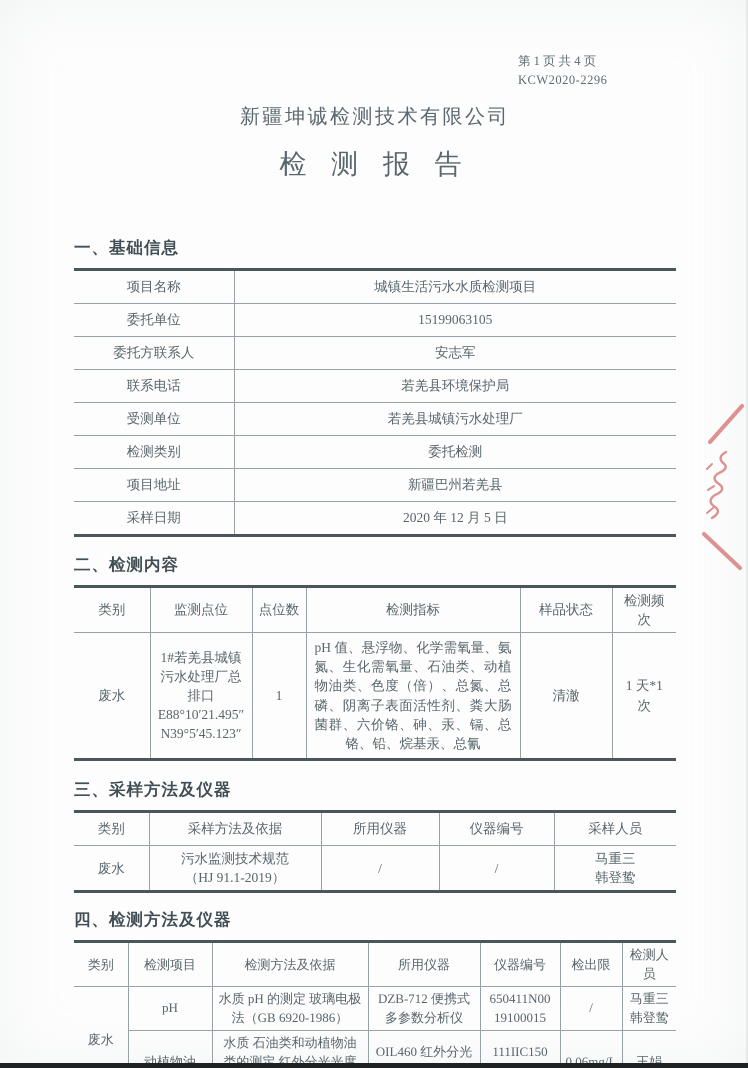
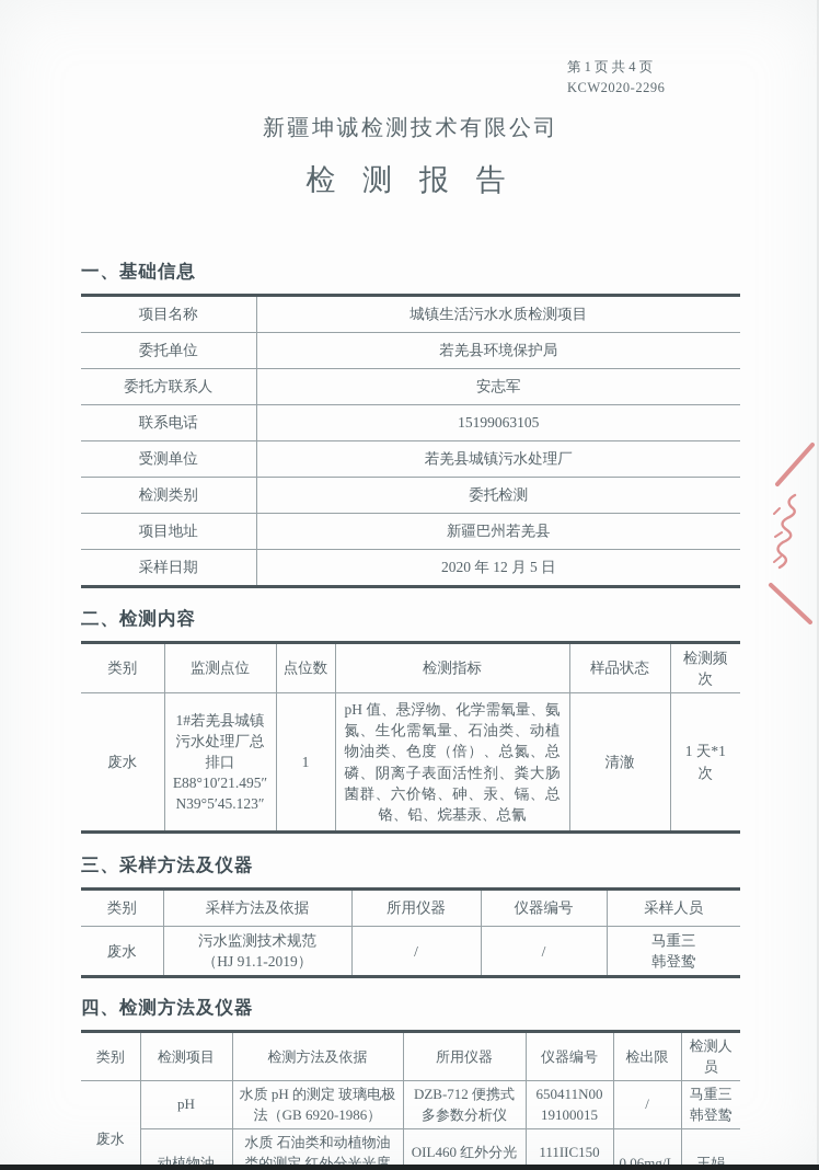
  第 1 页 共 4 页
  KCW2020-2296
  新疆坤诚检测技术有限公司
  检 测 报 告
  一、基础信息
  项目名称	城镇生活污水水质检测项目
- 委托单位	15199063105
+ 委托单位	若羌县环境保护局
  委托方联系人	安志军
- 联系电话	若羌县环境保护局
+ 联系电话	15199063105
  受测单位	若羌县城镇污水处理厂
  检测类别	委托检测
  项目地址	新疆巴州若羌县
  采样日期	2020 年 12 月 5 日
  二、检测内容
  类别	监测点位	点位数	检测指标	样品状态	检测频次
  废水	1#若羌县城镇污水处理厂总排口 E88°10′21.495″ N39°5′45.123″	1	pH 值、悬浮物、化学需氧量、氨氮、生化需氧量、石油类、动植物油类、色度（倍）、总氮、总磷、阴离子表面活性剂、粪大肠菌群、六价铬、砷、汞、镉、总铬、铅、烷基汞、总氰	清澈	1 天*1 次
  三、采样方法及仪器
  类别	采样方法及依据	所用仪器	仪器编号	采样人员
  废水	污水监测技术规范 （HJ 91.1-2019）	/	/	马重三 韩登鸷
  四、检测方法及仪器
  类别	检测项目	检测方法及依据	所用仪器	仪器编号	检出限	检测人员
  废水	pH	水质 pH 的测定 玻璃电极法（GB 6920-1986）	DZB-712 便携式多参数分析仪	650411N00 19100015	/	马重三 韩登鸷
  动植物油	水质 石油类和动植物油类的测定 红外分光光度	OIL460 红外分光	111IIC150	0.06mg/L	王娟
